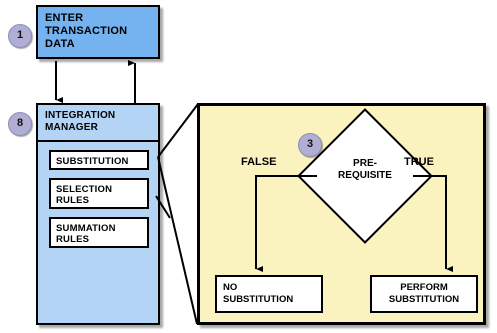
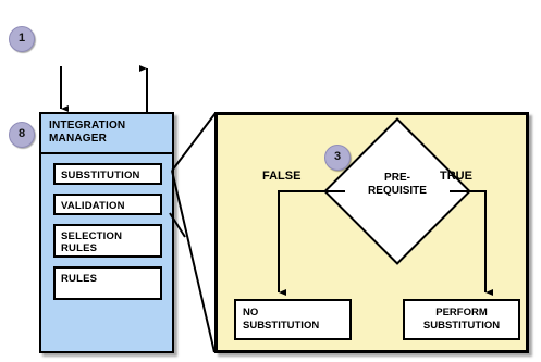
  1
- ENTER
- TRANSACTION
- DATA
  8
  INTEGRATION
  MANAGER
  SUBSTITUTION
+ VALIDATION
  SELECTION
  RULES
- SUMMATION
  RULES
  3
  PRE-
  REQUISITE
  FALSE
  TRUE
  NO
  SUBSTITUTION
  PERFORM
  SUBSTITUTION
